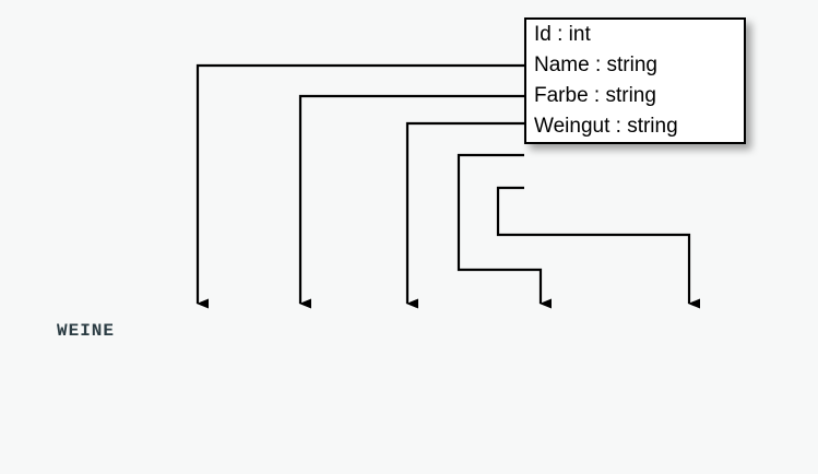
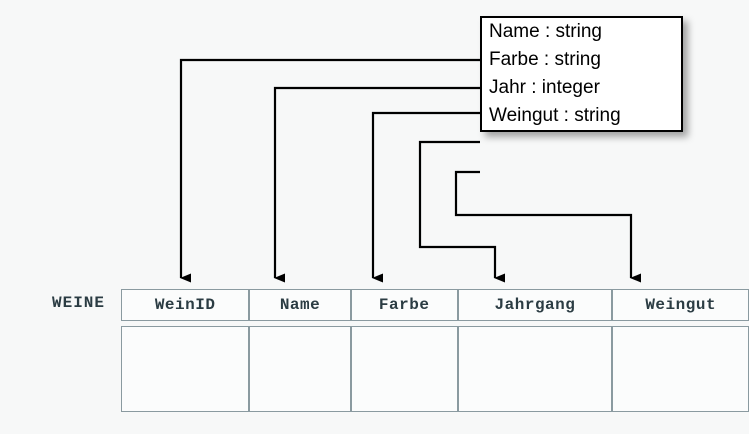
- Id : int
  Name : string
  Farbe : string
+ Jahr : integer
  Weingut : string
  WEINE
+ WeinID	Name	Farbe	Jahrgang	Weingut
